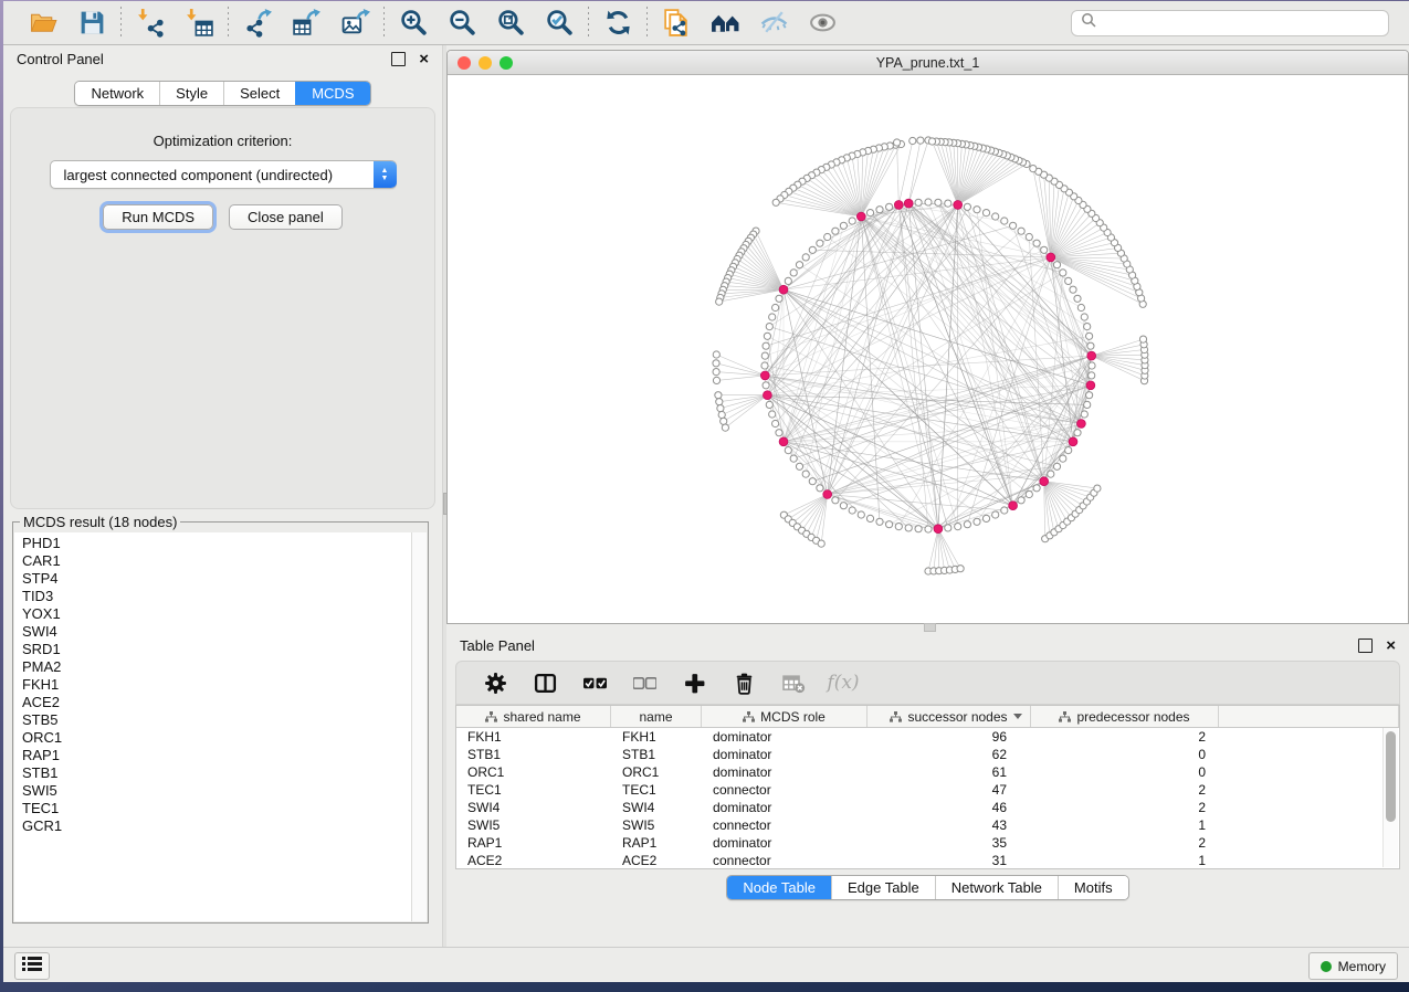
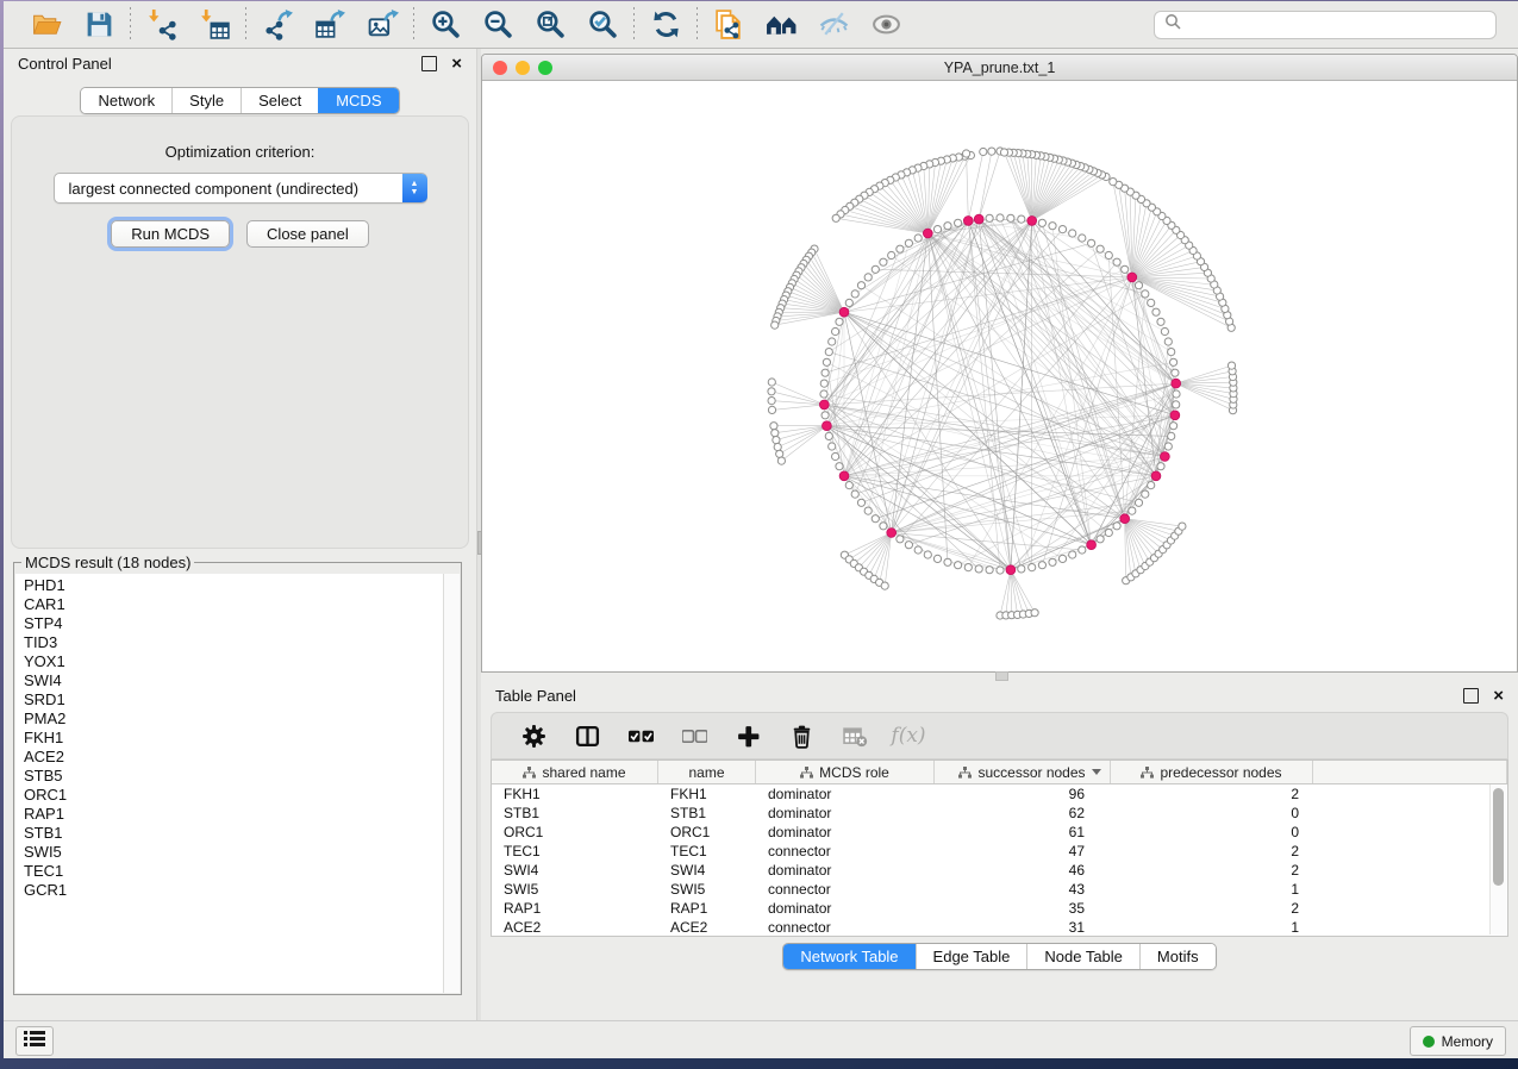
  Control Panel
  ×
  Network
  Style
  Select
  MCDS
  Optimization criterion:
  largest connected component (undirected)
  Run MCDS
  Close panel
  MCDS result (18 nodes)
  PHD1
  CAR1
  STP4
  TID3
  YOX1
  SWI4
  SRD1
  PMA2
  FKH1
  ACE2
  STB5
  ORC1
  RAP1
  STB1
  SWI5
  TEC1
  GCR1
  YPA_prune.txt_1
  Table Panel
  ×
  f(x)
  shared name
  name
  MCDS role
  successor nodes
  predecessor nodes
  FKH1
  FKH1
  dominator
  96
  2
  STB1
  STB1
  dominator
  62
  0
  ORC1
  ORC1
  dominator
  61
  0
  TEC1
  TEC1
  connector
  47
  2
  SWI4
  SWI4
  dominator
  46
  2
  SWI5
  SWI5
  connector
  43
  1
  RAP1
  RAP1
  dominator
  35
  2
  ACE2
  ACE2
  connector
  31
  1
- Node Table
+ Network Table
  Edge Table
- Network Table
+ Node Table
  Motifs
  Memory
